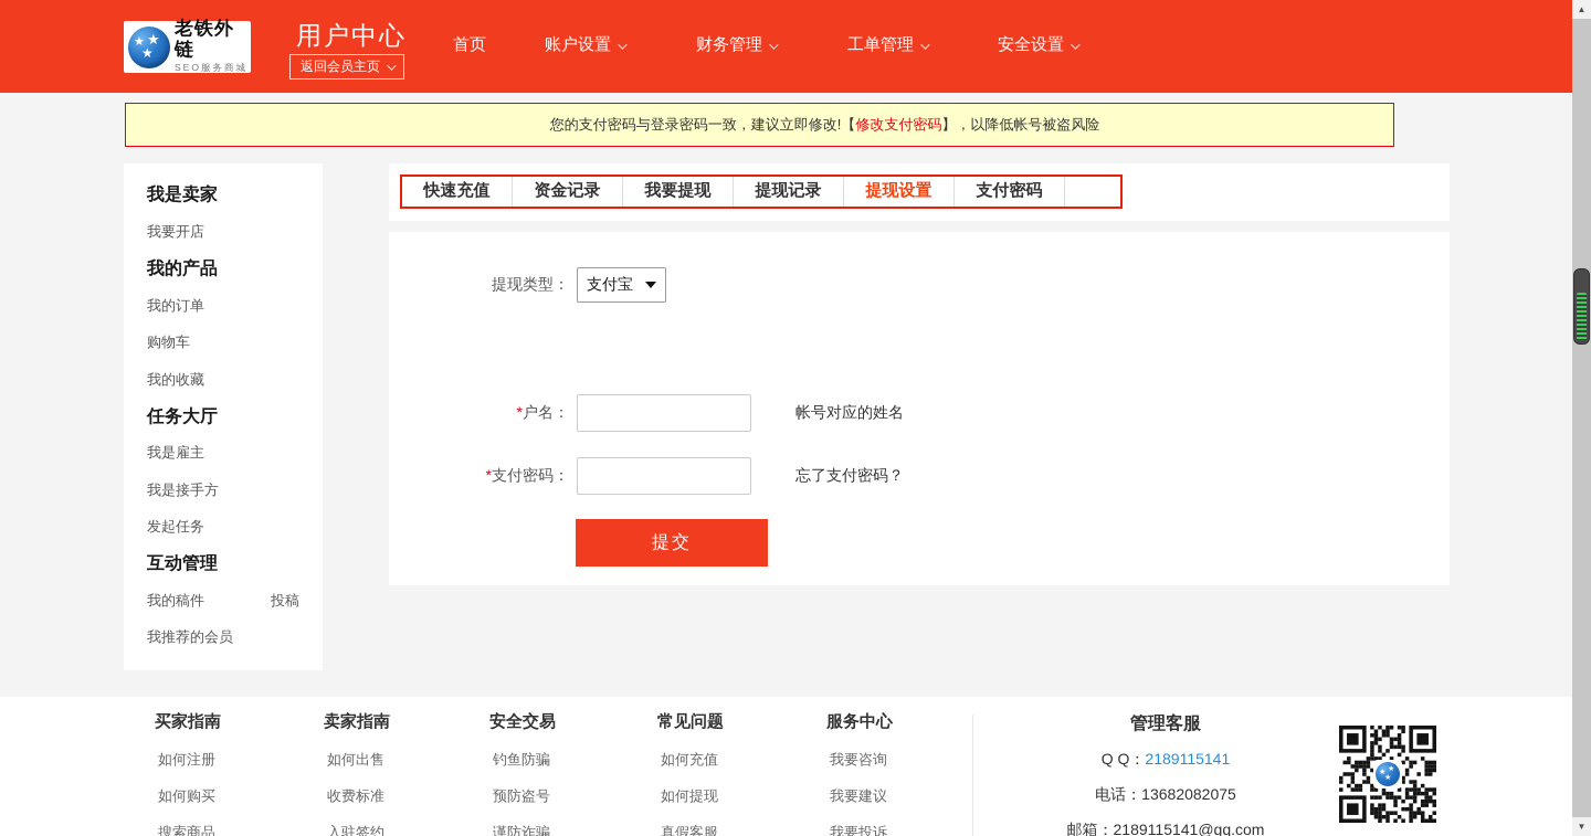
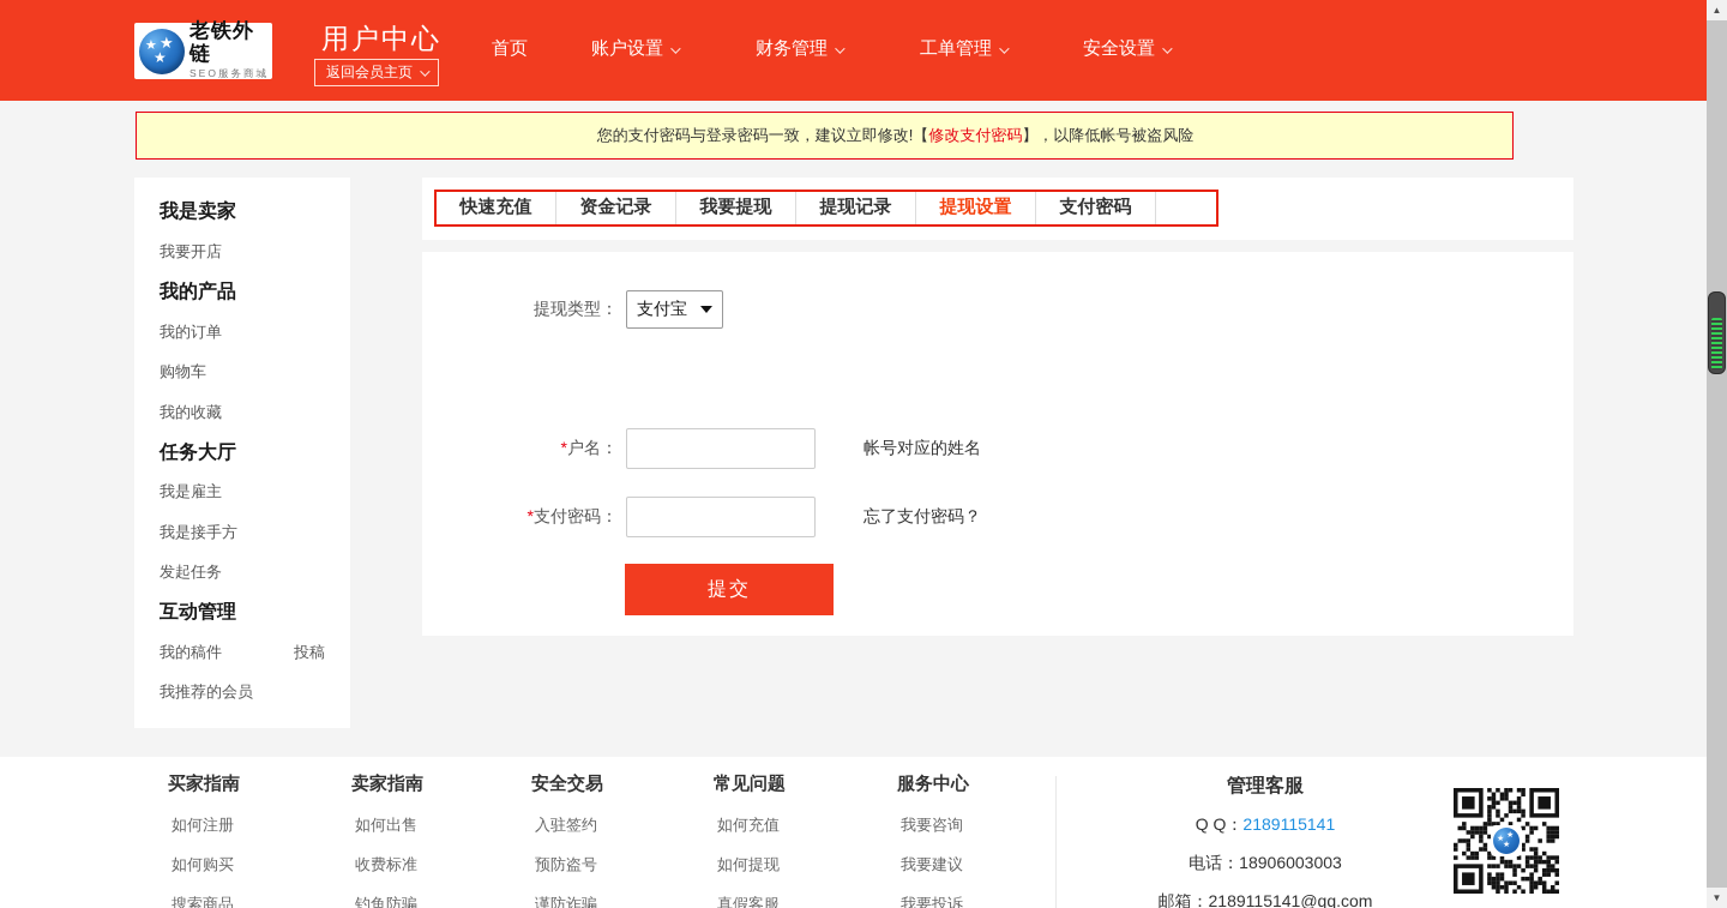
  ★
  ★
  ★
  老铁外链
  SEO服务商城
  用户中心
  返回会员主页
  首页
  账户设置
  财务管理
  工单管理
  安全设置
  您的支付密码与登录密码一致，建议立即修改!【
  修改支付密码
  】，以降低帐号被盗风险
  我是卖家
  我要开店
  我的产品
  我的订单
  购物车
  我的收藏
  任务大厅
  我是雇主
  我是接手方
  发起任务
  互动管理
  我的稿件
  投稿
  我推荐的会员
  快速充值
  资金记录
  我要提现
  提现记录
  提现设置
  支付密码
  提现类型：
  支付宝
  *户名：
  帐号对应的姓名
  *支付密码：
  忘了支付密码？
  提交
  买家指南
  如何注册
  如何购买
  搜索商品
  卖家指南
  如何出售
  收费标准
- 入驻签约
+ 钓鱼防骗
  安全交易
- 钓鱼防骗
+ 入驻签约
  预防盗号
  谨防诈骗
  常见问题
  如何充值
  如何提现
  真假客服
  服务中心
  我要咨询
  我要建议
  我要投诉
  管理客服
  Q Q：2189115141
- 电话：13682082075
+ 电话：18906003003
  邮箱：2189115141@qq.com
  ▲
  ▼
